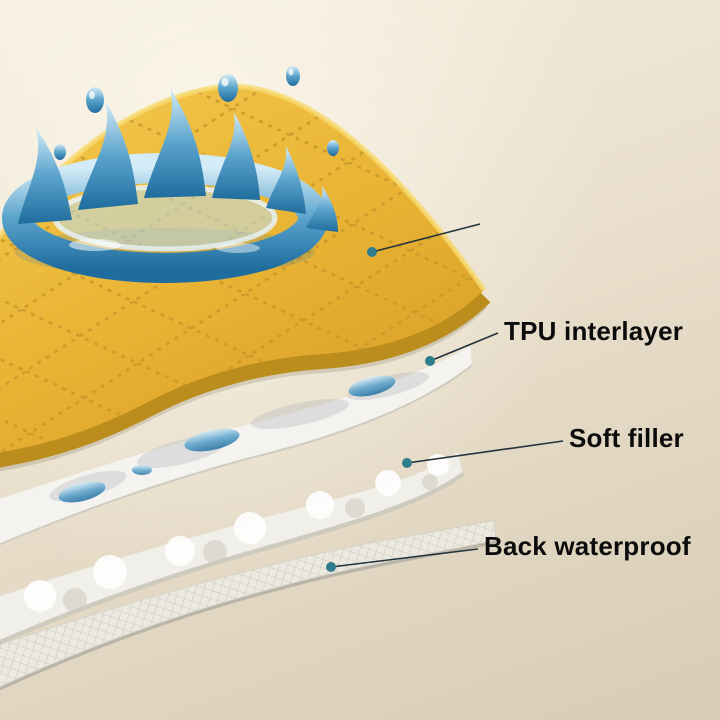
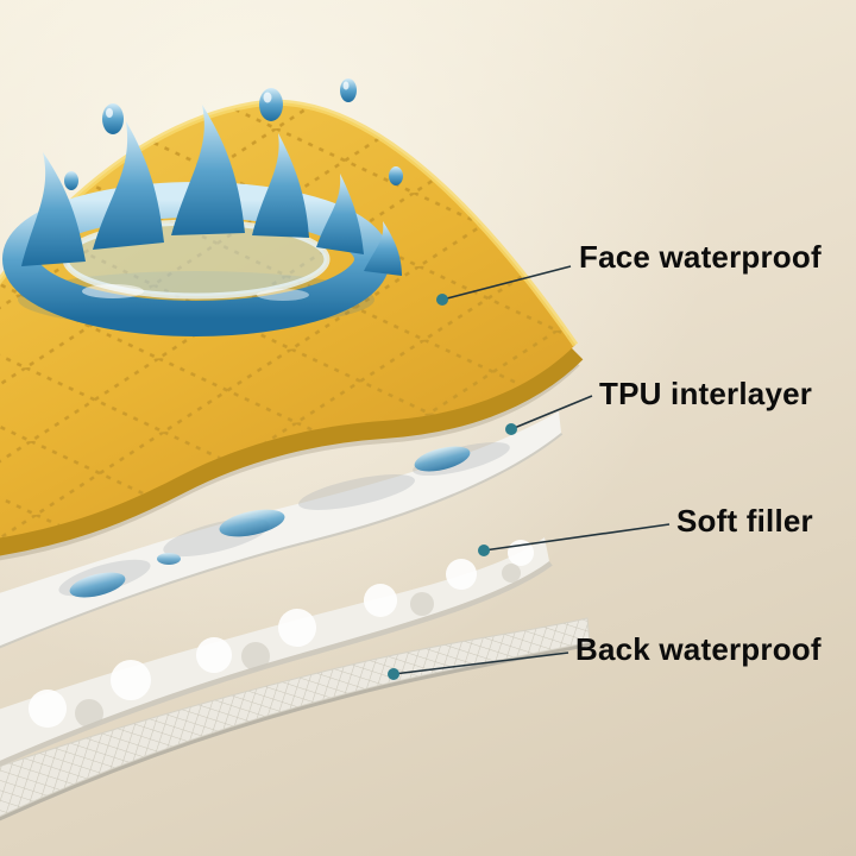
+ Face waterproof
  TPU interlayer
  Soft filler
  Back waterproof
